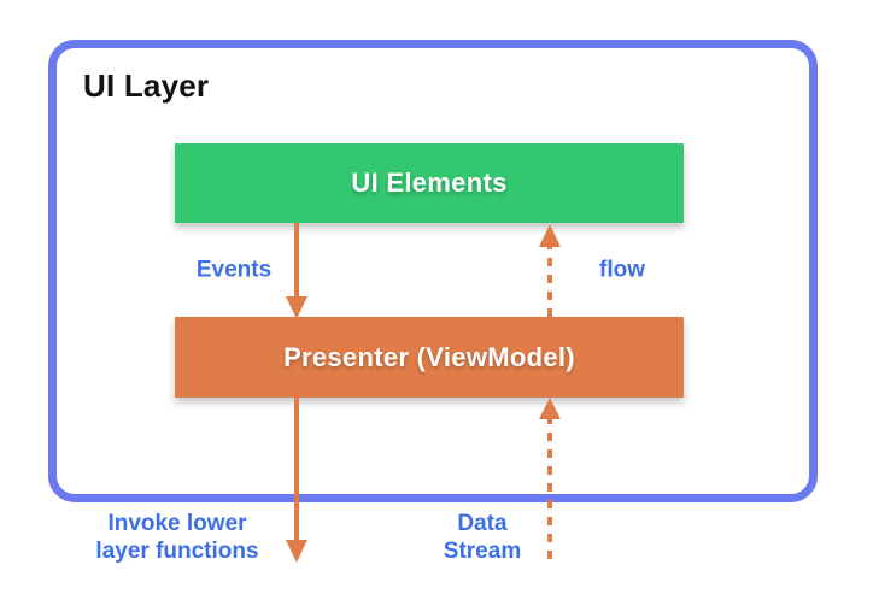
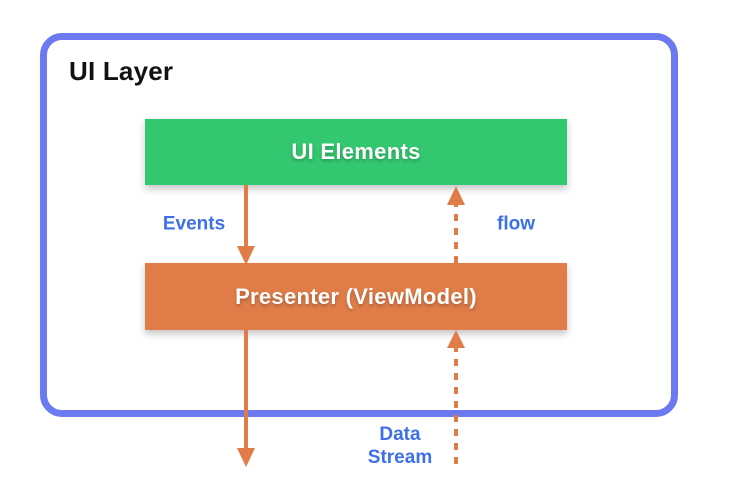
  UI Layer
  UI Elements
  Presenter (ViewModel)
  Events
  flow
- Invoke lower
- layer functions
  Data
  Stream
